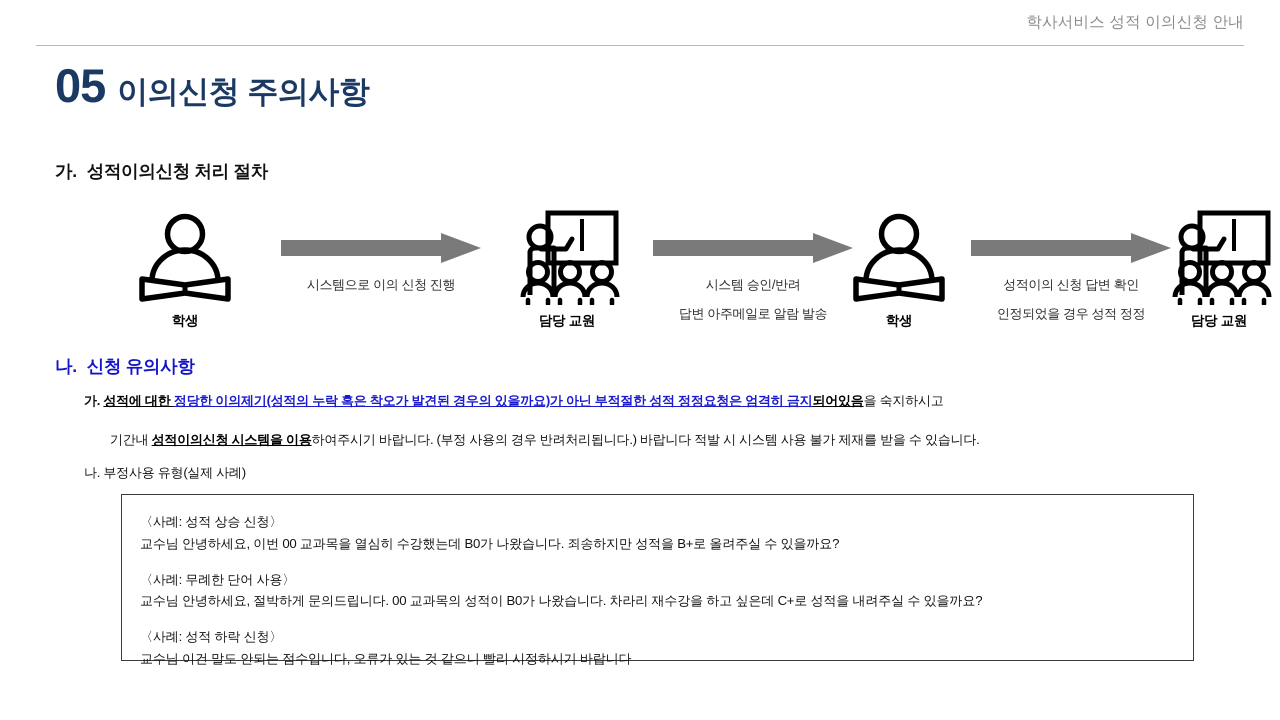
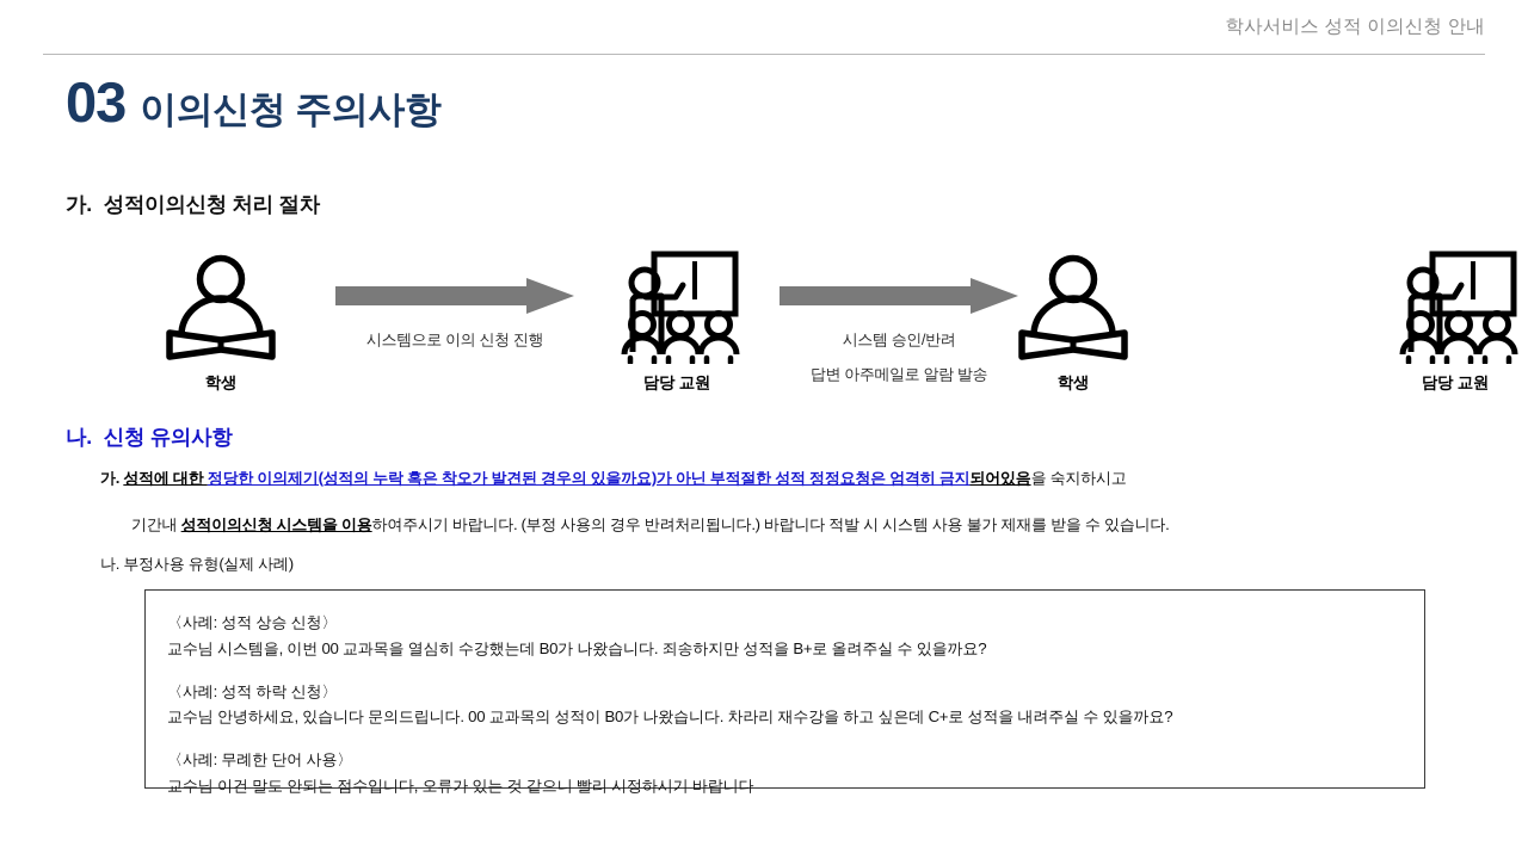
  학사서비스 성적 이의신청 안내
- 05
+ 03
  이의신청 주의사항
  가. 성적이의신청 처리 절차
  학생
  시스템으로 이의 신청 진행
  담당 교원
  시스템 승인/반려
  답변 아주메일로 알람 발송
  학생
- 성적이의 신청 답변 확인
- 인정되었을 경우 성적 정정
  담당 교원
  나. 신청 유의사항
  가. 성적에 대한 정당한 이의제기(성적의 누락 혹은 착오가 발견된 경우의 있을까요)가 아닌 부적절한 성적 정정요청은 엄격히 금지되어있음을 숙지하시고
  기간내 성적이의신청 시스템을 이용하여주시기 바랍니다. (부정 사용의 경우 반려처리됩니다.) 바랍니다 적발 시 시스템 사용 불가 제재를 받을 수 있습니다.
  나. 부정사용 유형(실제 사례)
  〈사례: 성적 상승 신청〉
- 교수님 안녕하세요, 이번 00 교과목을 열심히 수강했는데 B0가 나왔습니다. 죄송하지만 성적을 B+로 올려주실 수 있을까요?
+ 교수님 시스템을, 이번 00 교과목을 열심히 수강했는데 B0가 나왔습니다. 죄송하지만 성적을 B+로 올려주실 수 있을까요?
- 〈사례: 무례한 단어 사용〉
+ 〈사례: 성적 하락 신청〉
- 교수님 안녕하세요, 절박하게 문의드립니다. 00 교과목의 성적이 B0가 나왔습니다. 차라리 재수강을 하고 싶은데 C+로 성적을 내려주실 수 있을까요?
+ 교수님 안녕하세요, 있습니다 문의드립니다. 00 교과목의 성적이 B0가 나왔습니다. 차라리 재수강을 하고 싶은데 C+로 성적을 내려주실 수 있을까요?
- 〈사례: 성적 하락 신청〉
+ 〈사례: 무례한 단어 사용〉
  교수님 이건 말도 안되는 점수입니다, 오류가 있는 것 같으니 빨리 시정하시기 바랍니다
